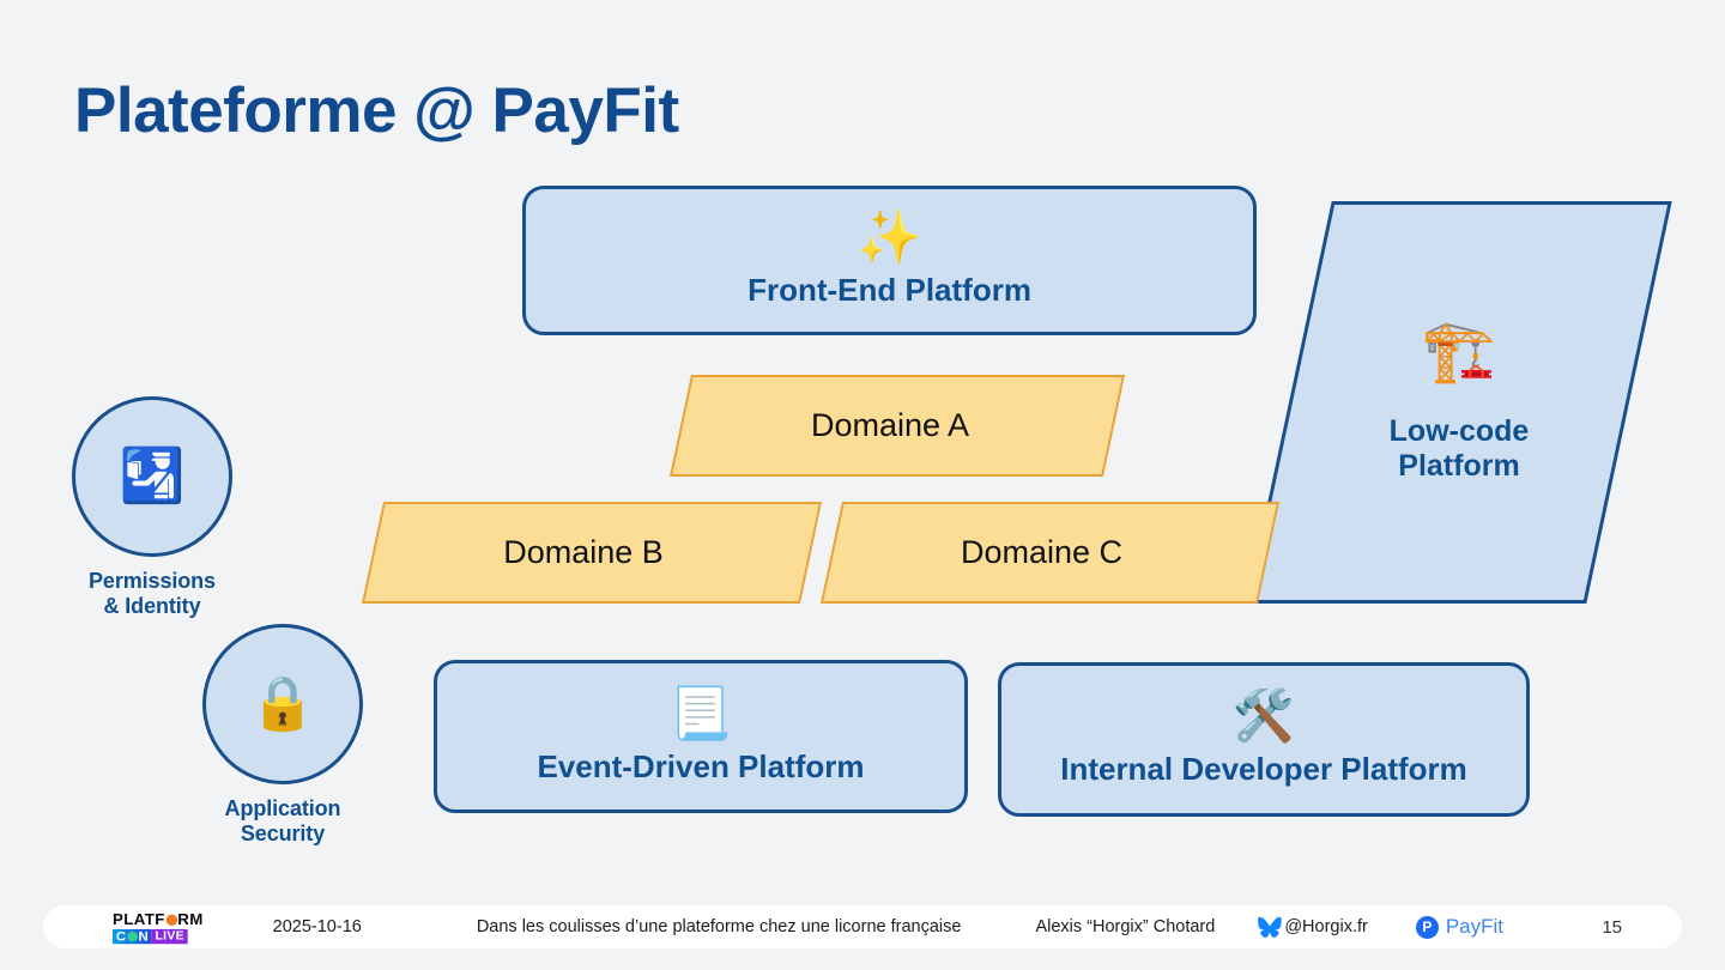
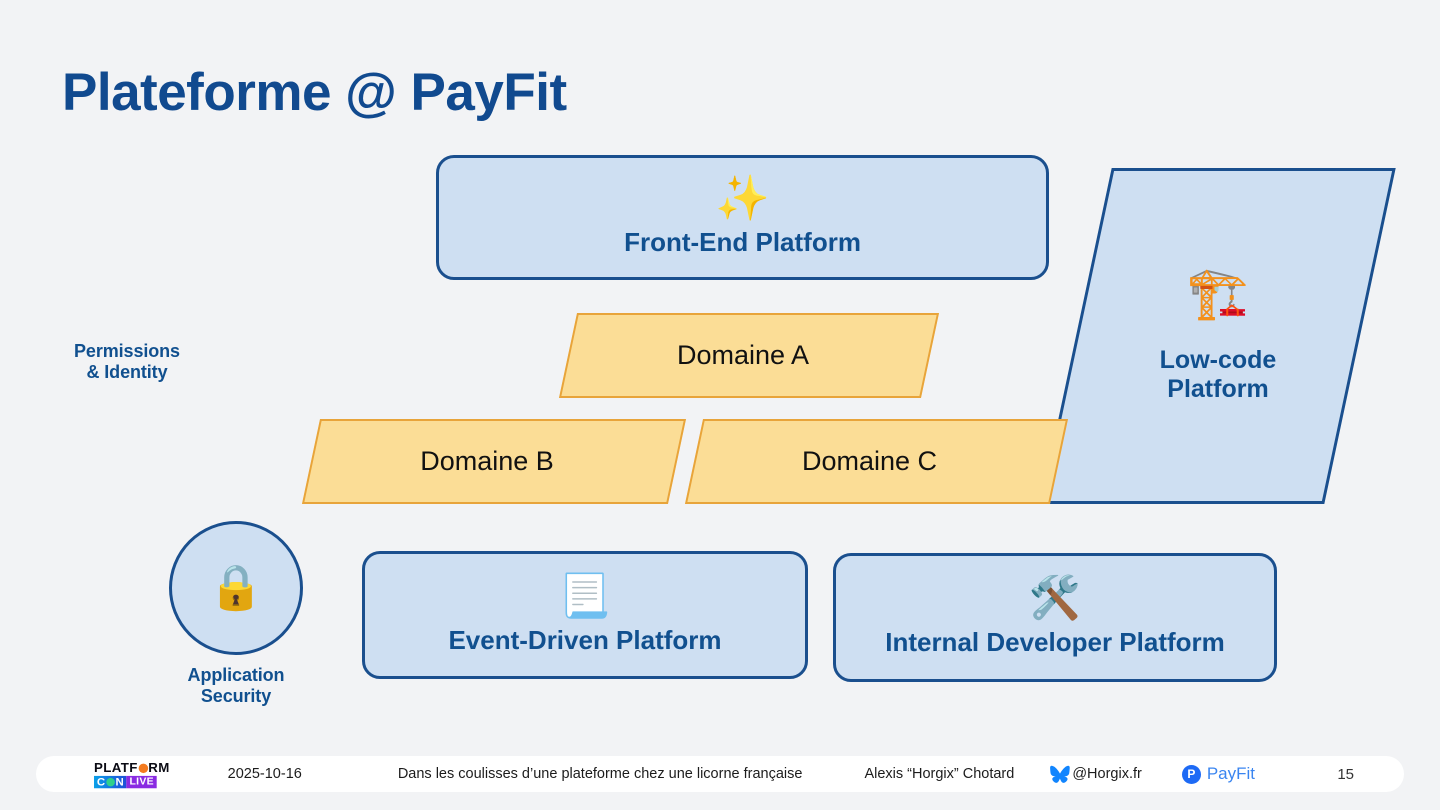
  Plateforme @ PayFit
  ✨
  Front-End Platform
  🏗️
  Low-code
  Platform
  Domaine A
  Domaine B
  Domaine C
- 🛂
  Permissions
  & Identity
  🔒
  Application
  Security
  📃
  Event-Driven Platform
  🛠️
  Internal Developer Platform
  PLATF
  RM
  C
  N
  LIVE
  2025-10-16
  Dans les coulisses d’une plateforme chez une licorne française
  Alexis “Horgix” Chotard
  @Horgix.fr
  P
  PayFit
  15
